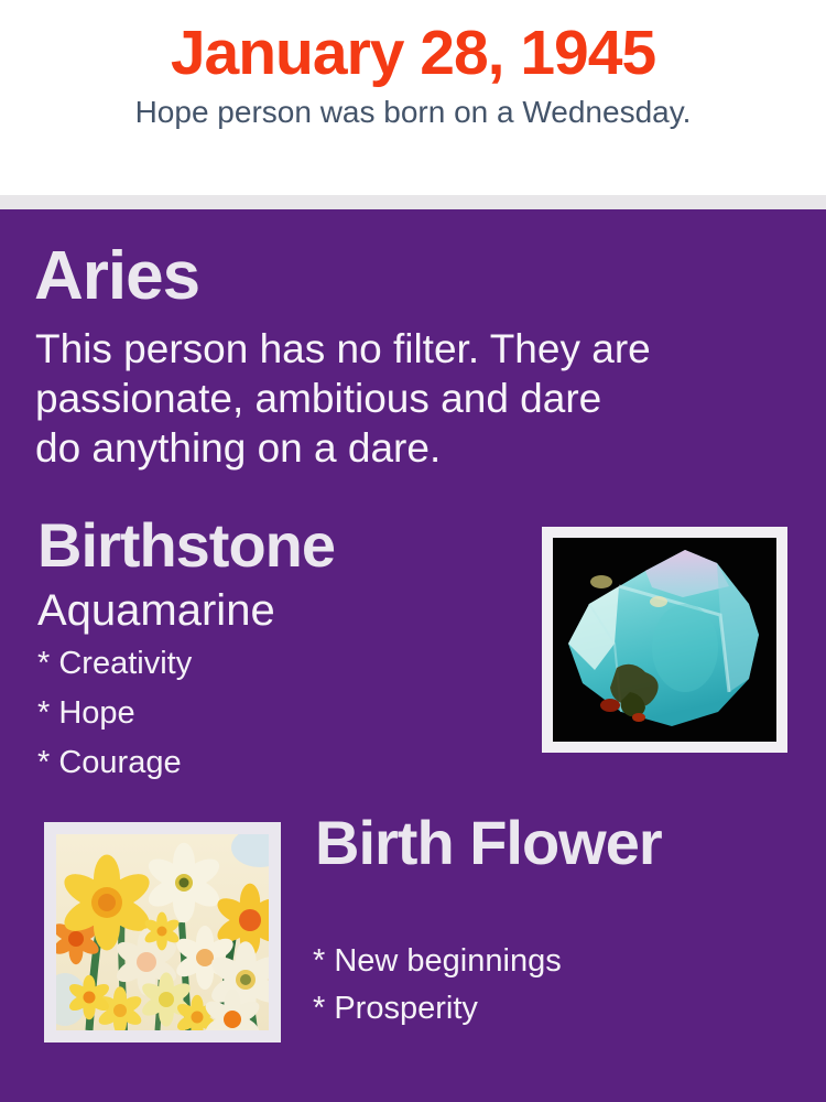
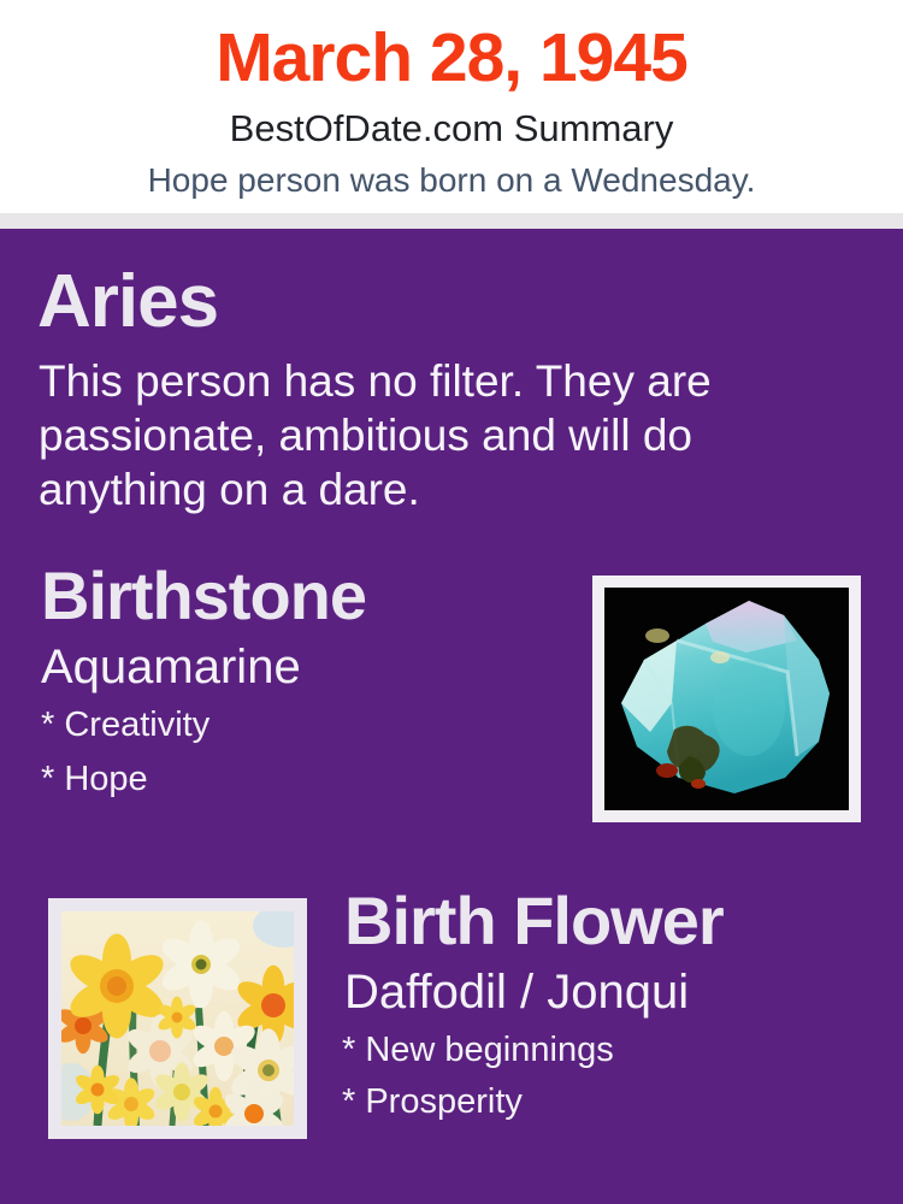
- January 28, 1945
+ March 28, 1945
+ BestOfDate.com Summary
  Hope person was born on a Wednesday.
  Aries
- This person has no filter. They are passionate, ambitious and dare do anything on a dare.
+ This person has no filter. They are passionate, ambitious and will do anything on a dare.
  Birthstone
  Aquamarine
  * Creativity
  * Hope
- * Courage
  Birth Flower
+ Daffodil / Jonqui
  * New beginnings
  * Prosperity
